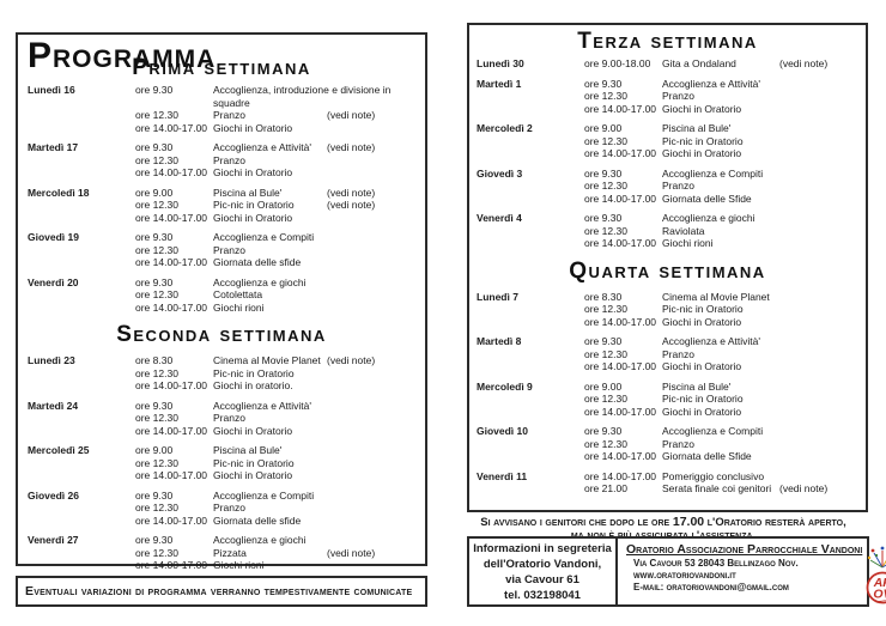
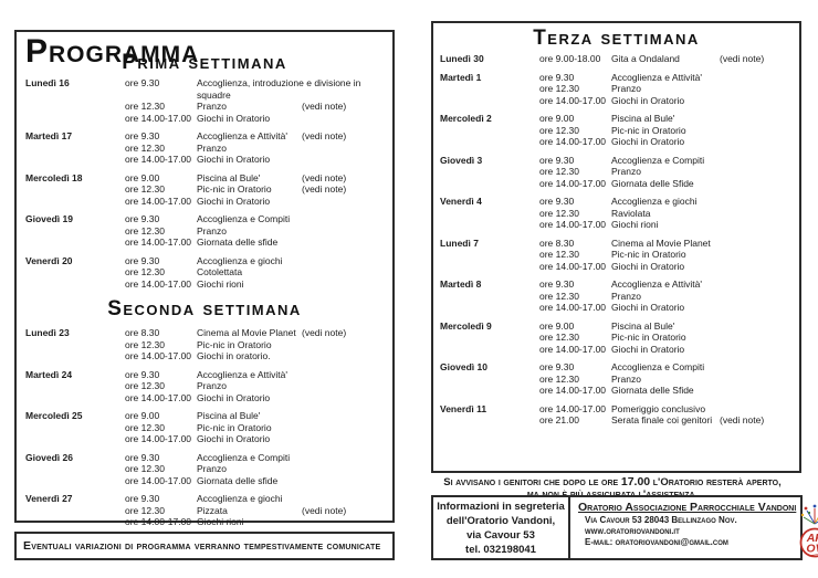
  Programma
  Prima settimana
  Lunedì 16
  ore 9.30
  Accoglienza, introduzione e divisione in squadre
  ore 12.30
  Pranzo
  (vedi note)
  ore 14.00-17.00
  Giochi in Oratorio
  Martedì 17
  ore 9.30
  Accoglienza e Attività'
  (vedi note)
  ore 12.30
  Pranzo
  ore 14.00-17.00
  Giochi in Oratorio
  Mercoledì 18
  ore 9.00
  Piscina al Bule'
  (vedi note)
  ore 12.30
  Pic-nic in Oratorio
  (vedi note)
  ore 14.00-17.00
  Giochi in Oratorio
  Giovedì 19
  ore 9.30
  Accoglienza e Compiti
  ore 12.30
  Pranzo
  ore 14.00-17.00
  Giornata delle sfide
  Venerdì 20
  ore 9.30
  Accoglienza e giochi
  ore 12.30
  Cotolettata
  ore 14.00-17.00
  Giochi rioni
  Seconda settimana
  Lunedì 23
  ore 8.30
  Cinema al Movie Planet
  (vedi note)
  ore 12.30
  Pic-nic in Oratorio
  ore 14.00-17.00
  Giochi in oratorio.
  Martedì 24
  ore 9.30
  Accoglienza e Attività'
  ore 12.30
  Pranzo
  ore 14.00-17.00
  Giochi in Oratorio
  Mercoledì 25
  ore 9.00
  Piscina al Bule'
  ore 12.30
  Pic-nic in Oratorio
  ore 14.00-17.00
  Giochi in Oratorio
  Giovedì 26
  ore 9.30
  Accoglienza e Compiti
  ore 12.30
  Pranzo
  ore 14.00-17.00
  Giornata delle sfide
  Venerdì 27
  ore 9.30
  Accoglienza e giochi
  ore 12.30
  Pizzata
  (vedi note)
  ore 14.00-17.00
  Giochi rioni
  Eventuali variazioni di programma verranno tempestivamente comunicate
  Terza settimana
  Lunedì 30
  ore 9.00-18.00
  Gita a Ondaland
  (vedi note)
  Martedì 1
  ore 9.30
  Accoglienza e Attività'
  ore 12.30
  Pranzo
  ore 14.00-17.00
  Giochi in Oratorio
  Mercoledì 2
  ore 9.00
  Piscina al Bule'
  ore 12.30
  Pic-nic in Oratorio
  ore 14.00-17.00
  Giochi in Oratorio
  Giovedì 3
  ore 9.30
  Accoglienza e Compiti
  ore 12.30
  Pranzo
  ore 14.00-17.00
  Giornata delle Sfide
  Venerdì 4
  ore 9.30
  Accoglienza e giochi
  ore 12.30
  Raviolata
  ore 14.00-17.00
  Giochi rioni
- Quarta settimana
  Lunedì 7
  ore 8.30
  Cinema al Movie Planet
  ore 12.30
  Pic-nic in Oratorio
  ore 14.00-17.00
  Giochi in Oratorio
  Martedì 8
  ore 9.30
  Accoglienza e Attività'
  ore 12.30
  Pranzo
  ore 14.00-17.00
  Giochi in Oratorio
  Mercoledì 9
  ore 9.00
  Piscina al Bule'
  ore 12.30
  Pic-nic in Oratorio
  ore 14.00-17.00
  Giochi in Oratorio
  Giovedì 10
  ore 9.30
  Accoglienza e Compiti
  ore 12.30
  Pranzo
  ore 14.00-17.00
  Giornata delle Sfide
  Venerdì 11
  ore 14.00-17.00
  Pomeriggio conclusivo
  ore 21.00
  Serata finale coi genitori
  (vedi note)
  Si avvisano i genitori che dopo le ore 17.00 l'Oratorio resterà aperto,
  Informazioni in segreteria
  dell'Oratorio Vandoni,
- via Cavour 61
+ via Cavour 53
  tel. 032198041
  Oratorio Associazione Parrocchiale Vandoni
  Via Cavour 53 28043 Bellinzago Nov.
  www.oratoriovandoni.it
  E-mail: oratoriovandoni@gmail.com
